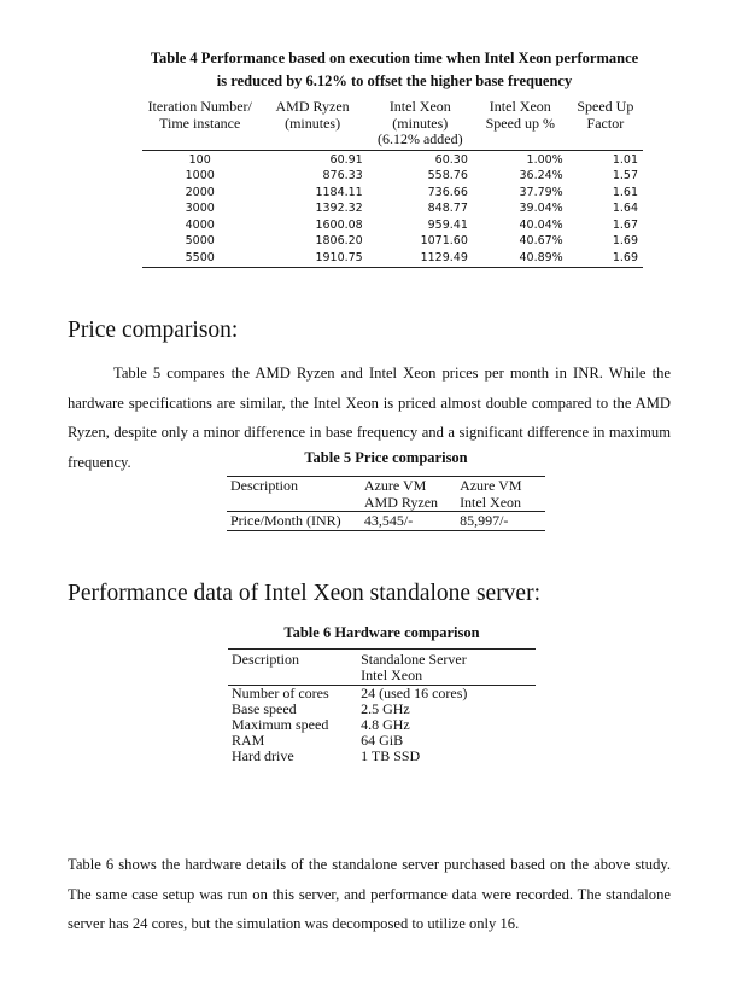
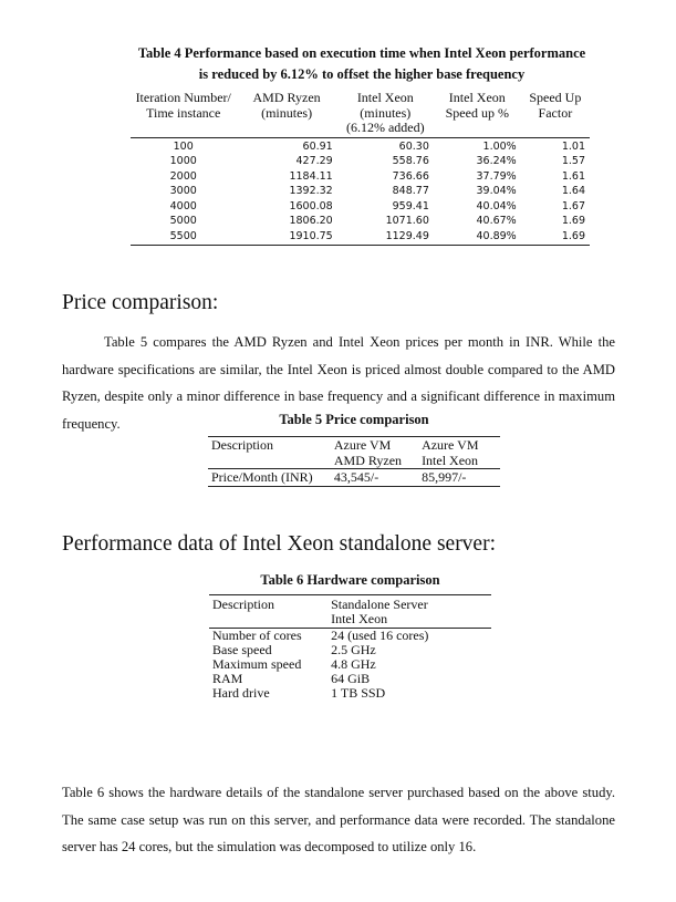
  Table 4 Performance based on execution time when Intel Xeon performance
  is reduced by 6.12% to offset the higher base frequency
  Iteration Number/ Time instance	AMD Ryzen (minutes)	Intel Xeon (minutes) (6.12% added)	Intel Xeon Speed up %	Speed Up Factor
  100	60.91	60.30	1.00%	1.01
- 1000	876.33	558.76	36.24%	1.57
+ 1000	427.29	558.76	36.24%	1.57
  2000	1184.11	736.66	37.79%	1.61
  3000	1392.32	848.77	39.04%	1.64
  4000	1600.08	959.41	40.04%	1.67
  5000	1806.20	1071.60	40.67%	1.69
  5500	1910.75	1129.49	40.89%	1.69
  Price comparison:
  Table 5 compares the AMD Ryzen and Intel Xeon prices per month in INR. While the hardware specifications are similar, the Intel Xeon is priced almost double compared to the AMD Ryzen, despite only a minor difference in base frequency and a significant difference in maximum frequency.
  Table 5 Price comparison
  Description	Azure VM AMD Ryzen	Azure VM Intel Xeon
  Price/Month (INR)	43,545/-	85,997/-
  Performance data of Intel Xeon standalone server:
  Table 6 Hardware comparison
  Description	Standalone Server Intel Xeon
  Number of cores	24 (used 16 cores)
  Base speed	2.5 GHz
  Maximum speed	4.8 GHz
  RAM	64 GiB
  Hard drive	1 TB SSD
  Table 6 shows the hardware details of the standalone server purchased based on the above study. The same case setup was run on this server, and performance data were recorded. The standalone server has 24 cores, but the simulation was decomposed to utilize only 16.
